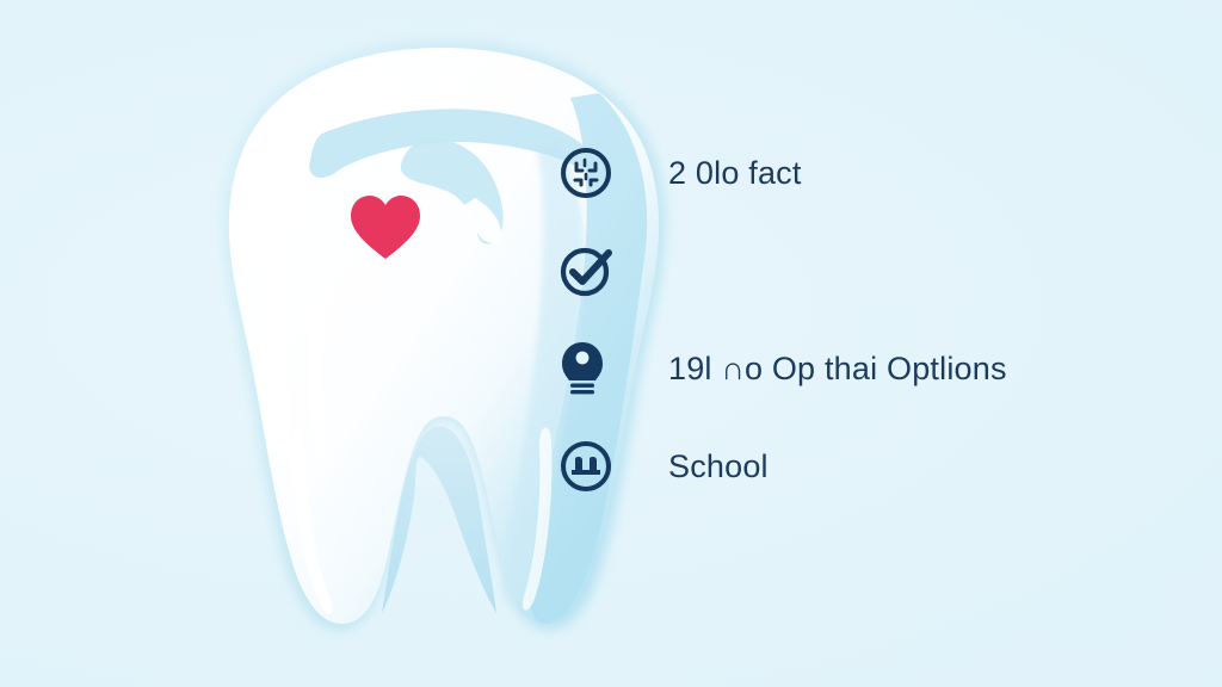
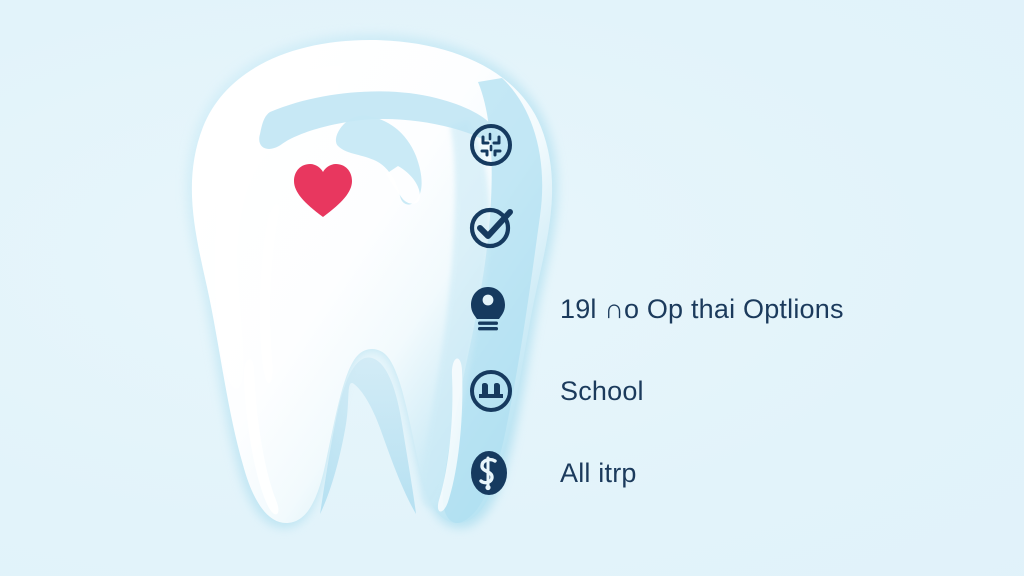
- 2 0lo fact
  19l ∩o Op thai Optlions
  School
+ All itrp
